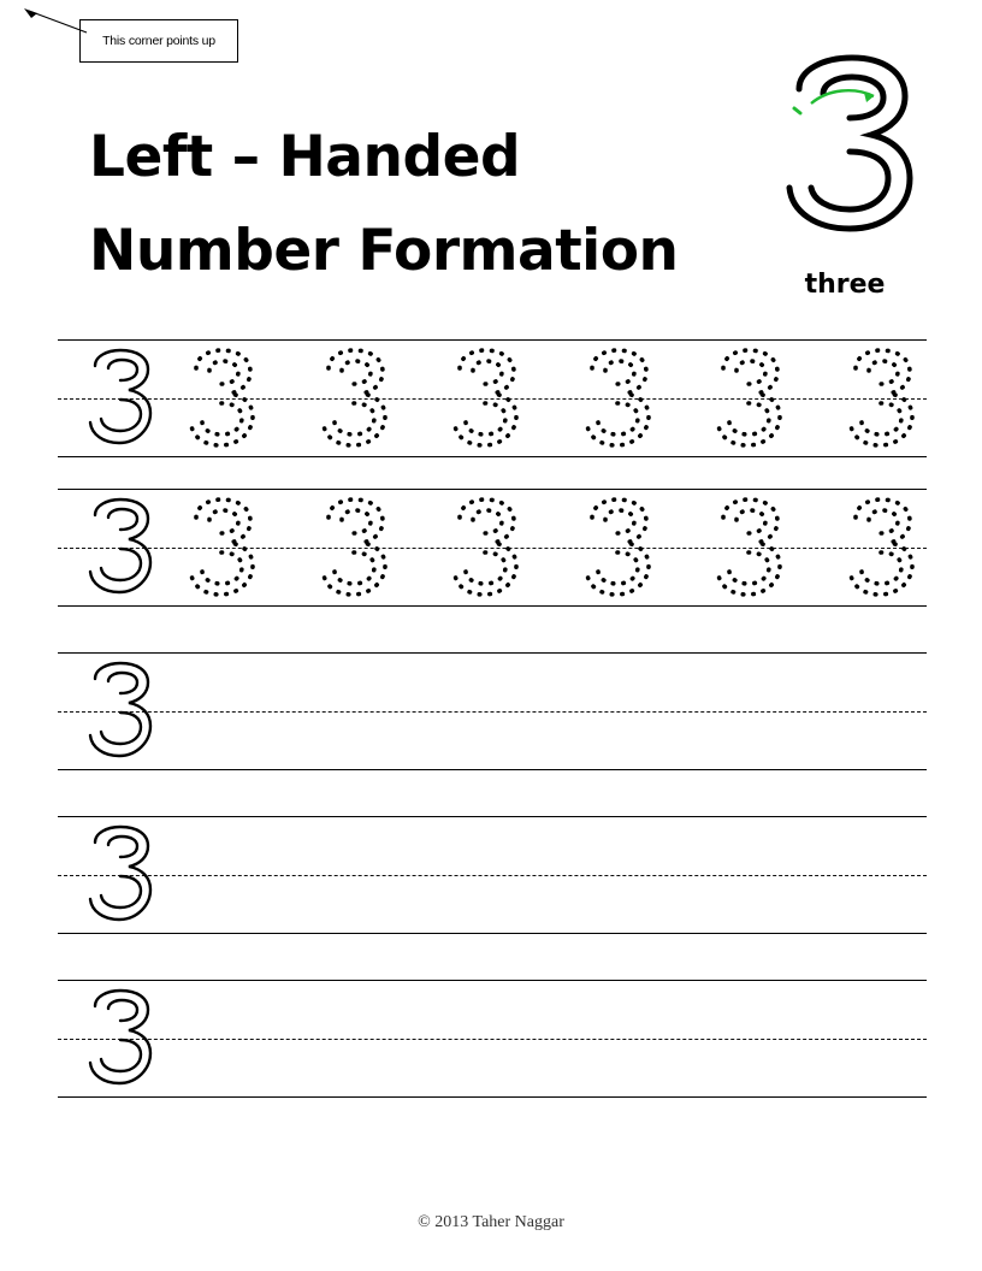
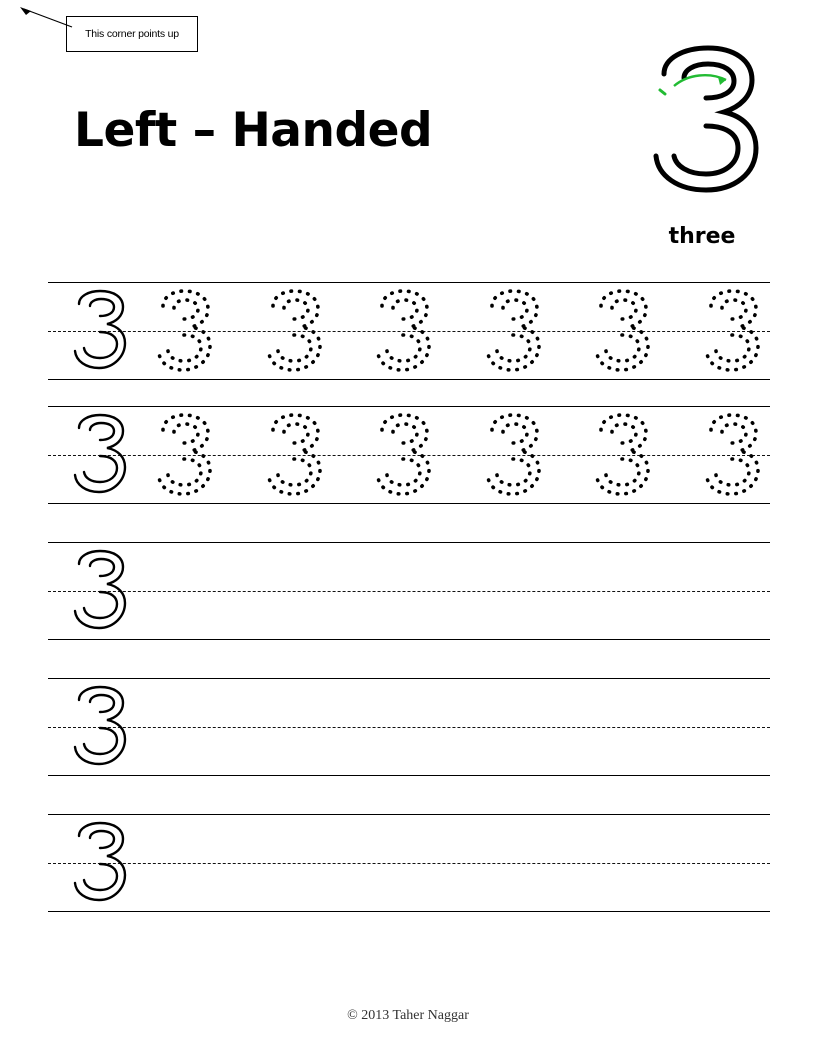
  This corner points up
  Left – Handed
- Number Formation
  three
  © 2013 Taher Naggar
